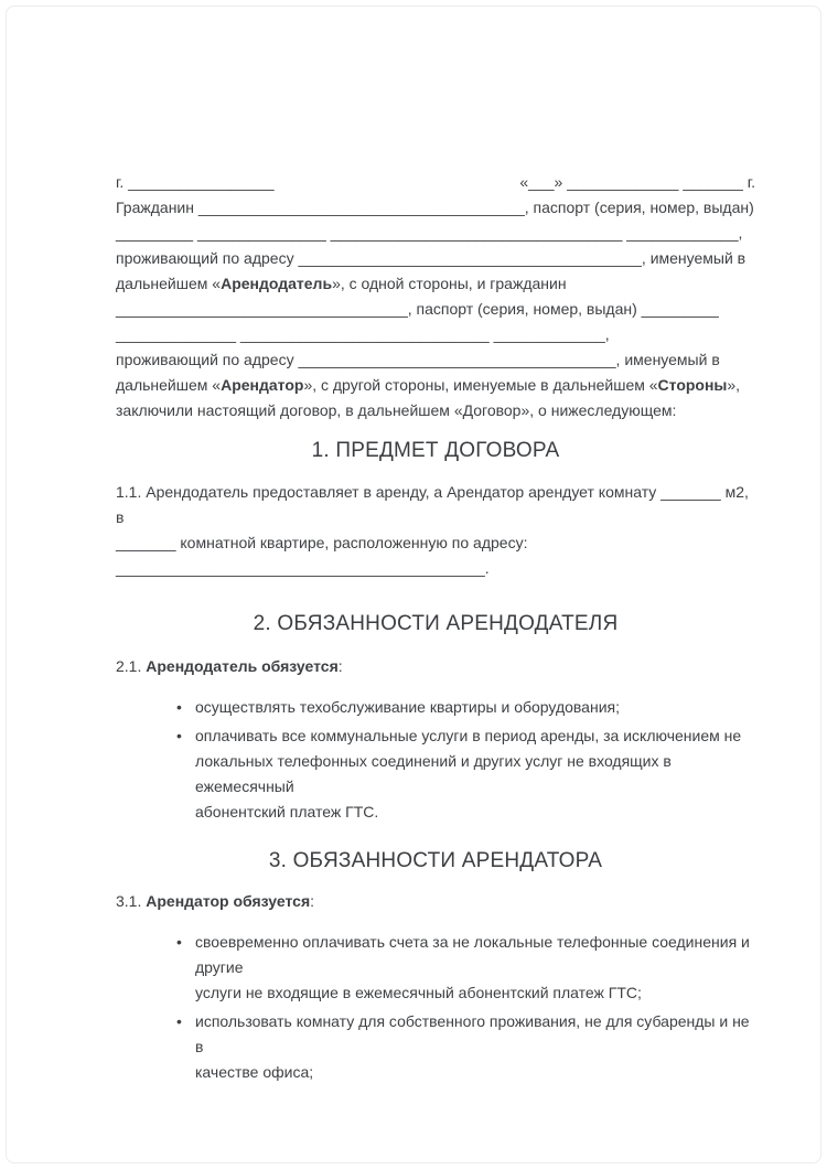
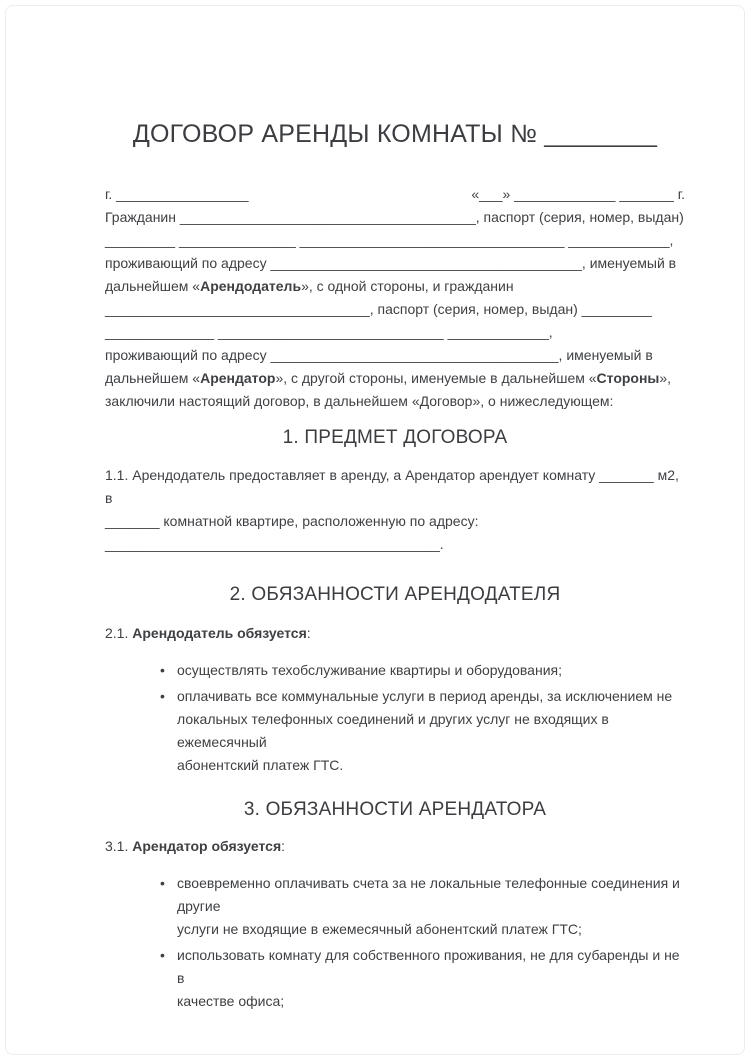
+ ДОГОВОР АРЕНДЫ КОМНАТЫ № ________
  г. _________________
  «___» _____________ _______ г.
  Гражданин ______________________________________, паспорт (серия, номер, выдан)
  _________ _______________ __________________________________ _____________,
  проживающий по адресу ________________________________________, именуемый в
  дальнейшем «Арендодатель», с одной стороны, и гражданин
  __________________________________, паспорт (серия, номер, выдан) _________
  ______________ _____________________________ _____________,
  проживающий по адресу _____________________________________, именуемый в
  дальнейшем «Арендатор», с другой стороны, именуемые в дальнейшем «Стороны»,
  заключили настоящий договор, в дальнейшем «Договор», о нижеследующем:
  1. ПРЕДМЕТ ДОГОВОРА
  1.1. Арендодатель предоставляет в аренду, а Арендатор арендует комнату _______ м2, в
  _______ комнатной квартире, расположенную по адресу:
  ___________________________________________.
  2. ОБЯЗАННОСТИ АРЕНДОДАТЕЛЯ
  2.1. Арендодатель обязуется:
  осуществлять техобслуживание квартиры и оборудования;
  оплачивать все коммунальные услуги в период аренды, за исключением не
  локальных телефонных соединений и других услуг не входящих в ежемесячный
  абонентский платеж ГТС.
  3. ОБЯЗАННОСТИ АРЕНДАТОРА
  3.1. Арендатор обязуется:
  своевременно оплачивать счета за не локальные телефонные соединения и другие
  услуги не входящие в ежемесячный абонентский платеж ГТС;
  использовать комнату для собственного проживания, не для субаренды и не в
  качестве офиса;
